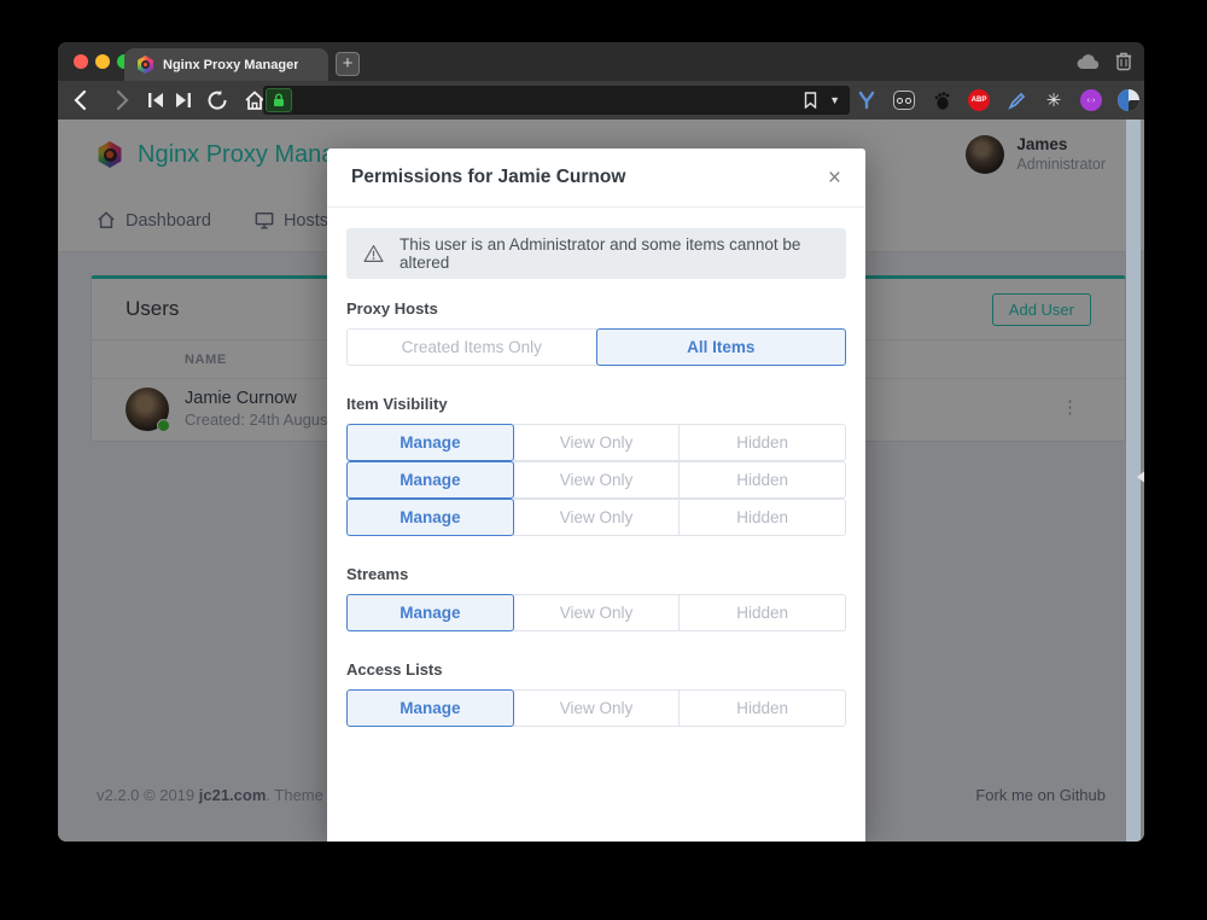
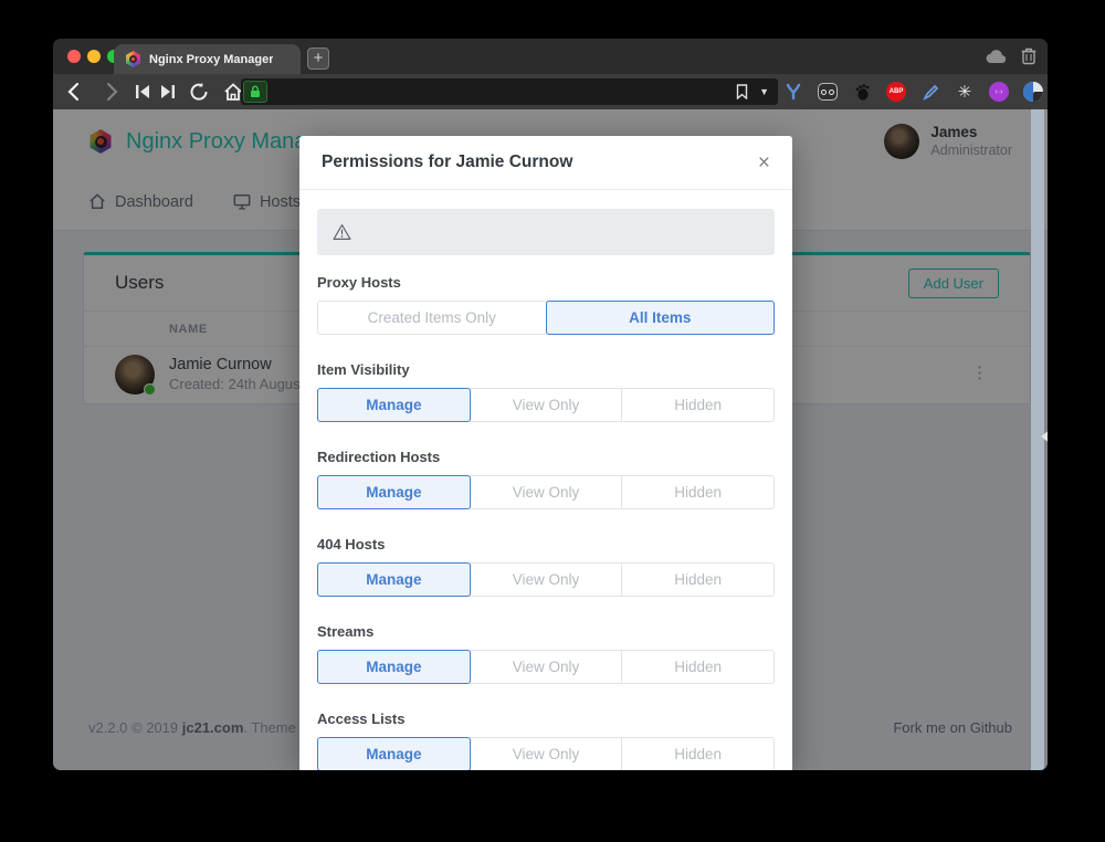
  Nginx Proxy Manager
  +
  ▼
  ✳
  Nginx Proxy Man
  James
  Administrator
  Dashboard
  Hosts
  Users
  Add User
  NAME
  Jamie Curnow
  Created: 24th Augus
  ⋮
  v2.2.0 © 2019 jc21.com. Theme
  Fork me on Github
  Permissions for Jamie Curnow
  ×
- This user is an Administrator and some items cannot be altered
  Proxy Hosts
  Created Items Only
  All Items
  Item Visibility
  Manage
  View Only
  Hidden
+ Redirection Hosts
  Manage
  View Only
  Hidden
+ 404 Hosts
  Manage
  View Only
  Hidden
  Streams
  Manage
  View Only
  Hidden
  Access Lists
  Manage
  View Only
  Hidden
